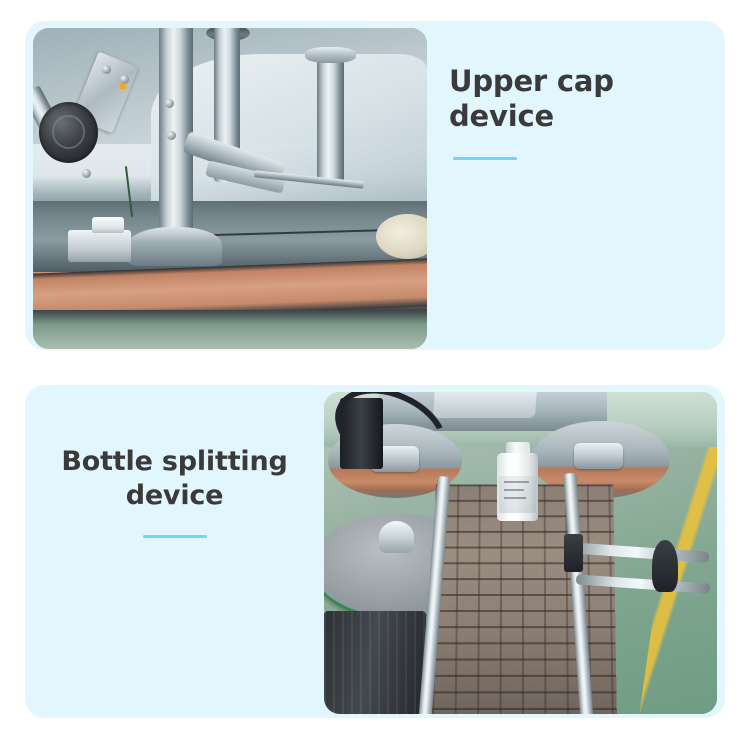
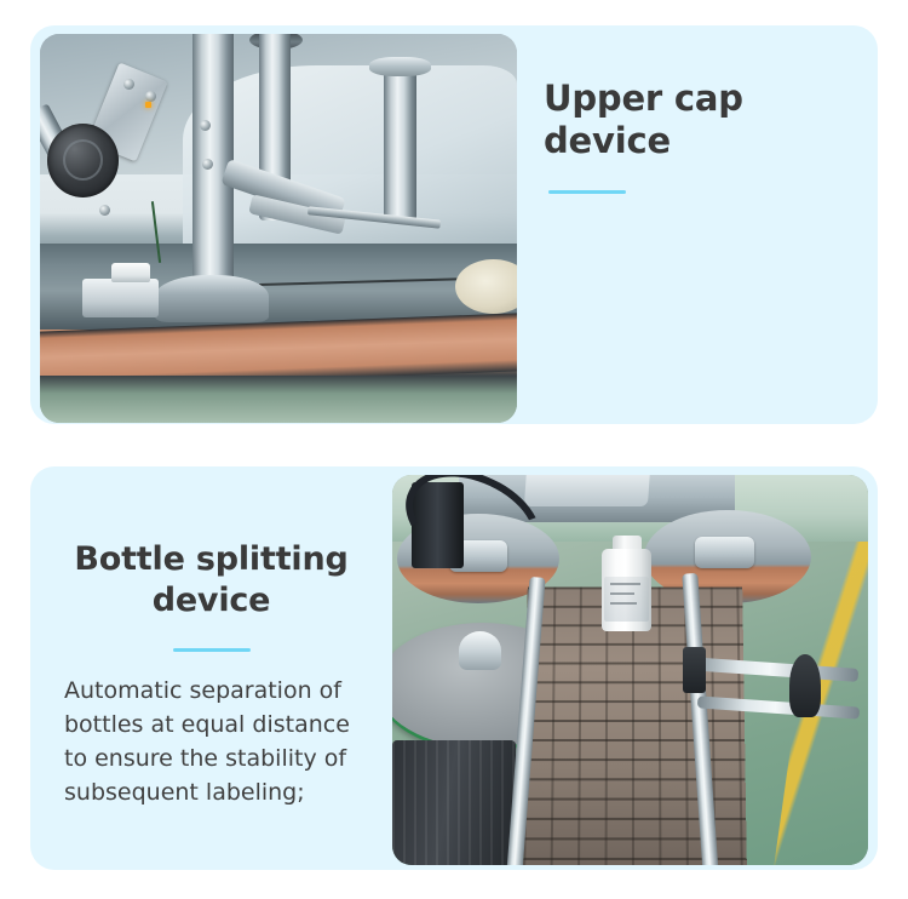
  Upper cap device
  Bottle splitting device
+ Automatic separation of bottles at equal distance to ensure the stability of subsequent labeling;
